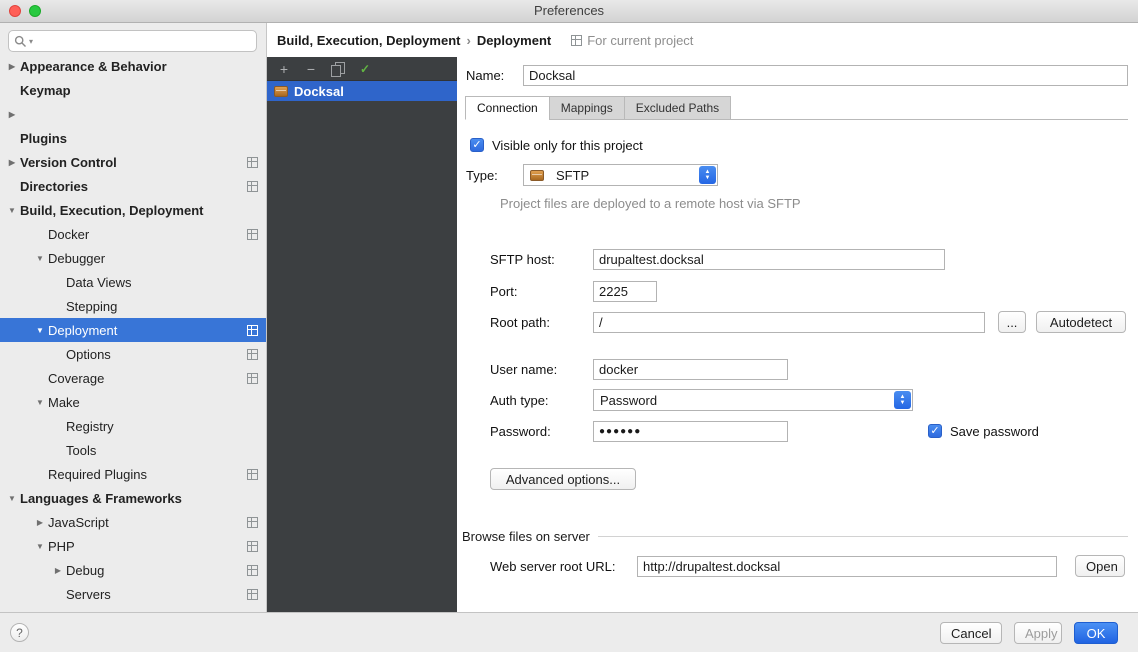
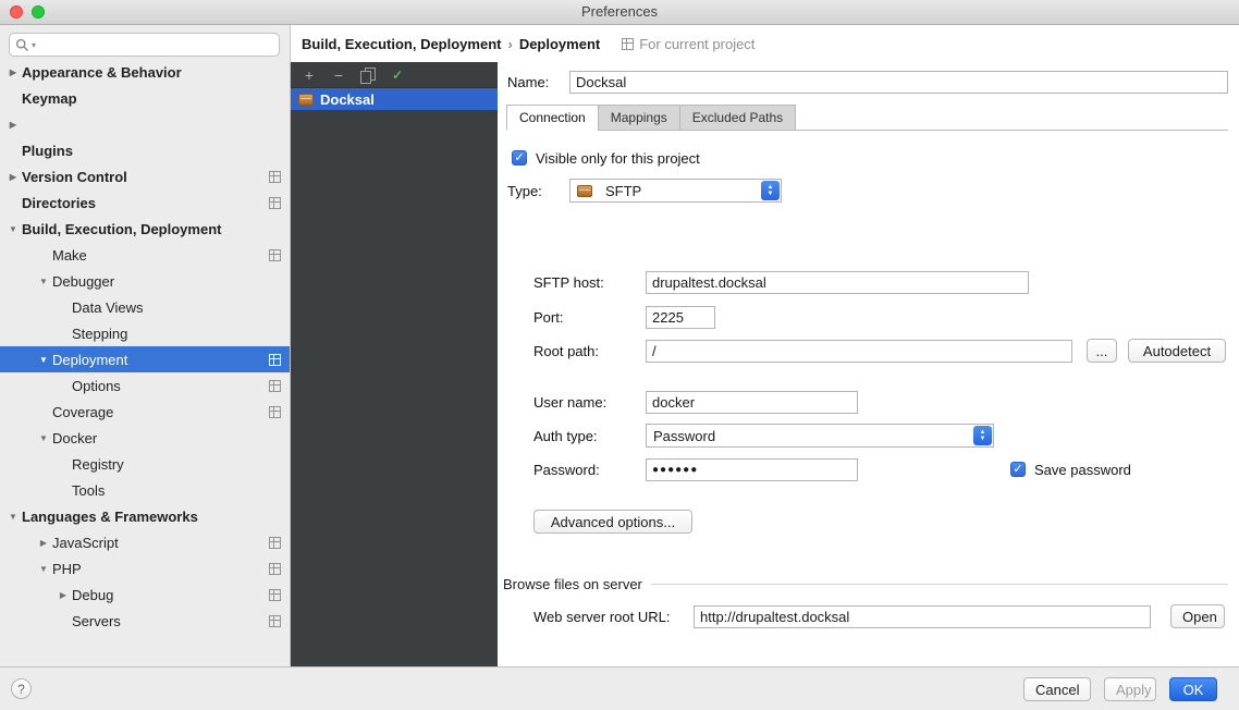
  Preferences
  ▾
  ▶
  Appearance & Behavior
  Keymap
  ▶
  Plugins
  ▶
  Version Control
  Directories
  ▼
  Build, Execution, Deployment
- Docker
+ Make
  ▼
  Debugger
  Data Views
  Stepping
  ▼
  Deployment
  Options
  Coverage
  ▼
- Make
+ Docker
  Registry
  Tools
- Required Plugins
  ▼
  Languages & Frameworks
  ▶
  JavaScript
  ▼
  PHP
  ▶
  Debug
  Servers
  Build, Execution, Deployment
  ›
  Deployment
  For current project
  +
  −
  ✓
  Docksal
  Name:
  Docksal
  Connection
  Mappings
  Excluded Paths
  Visible only for this project
  Type:
  SFTP
- Project files are deployed to a remote host via SFTP
  SFTP host:
  drupaltest.docksal
  Port:
  2225
  Root path:
  /
  ...
  Autodetect
  User name:
  docker
  Auth type:
  Password
  Password:
  ●●●●●●
  Save password
  Advanced options...
  Browse files on server
  Web server root URL:
  http://drupaltest.docksal
  Open
  ?
  Cancel
  Apply
  OK
